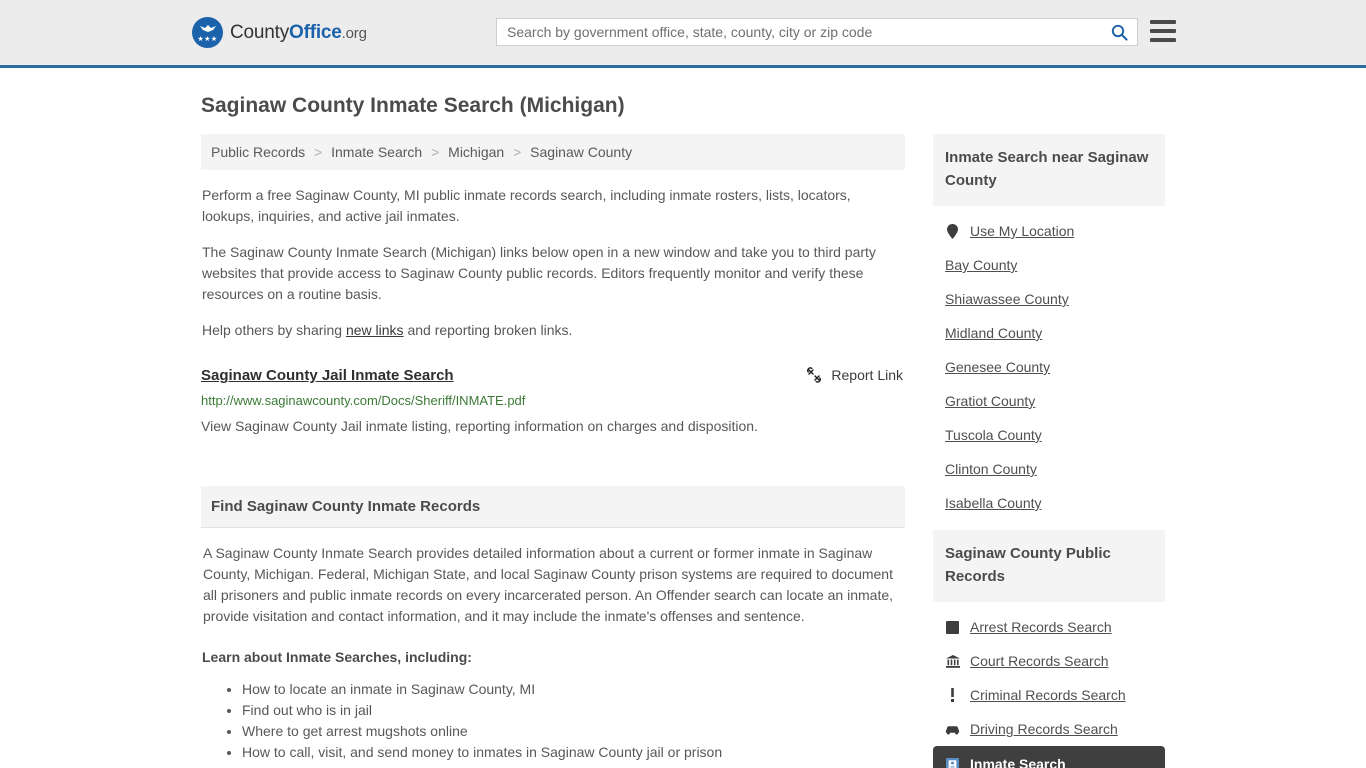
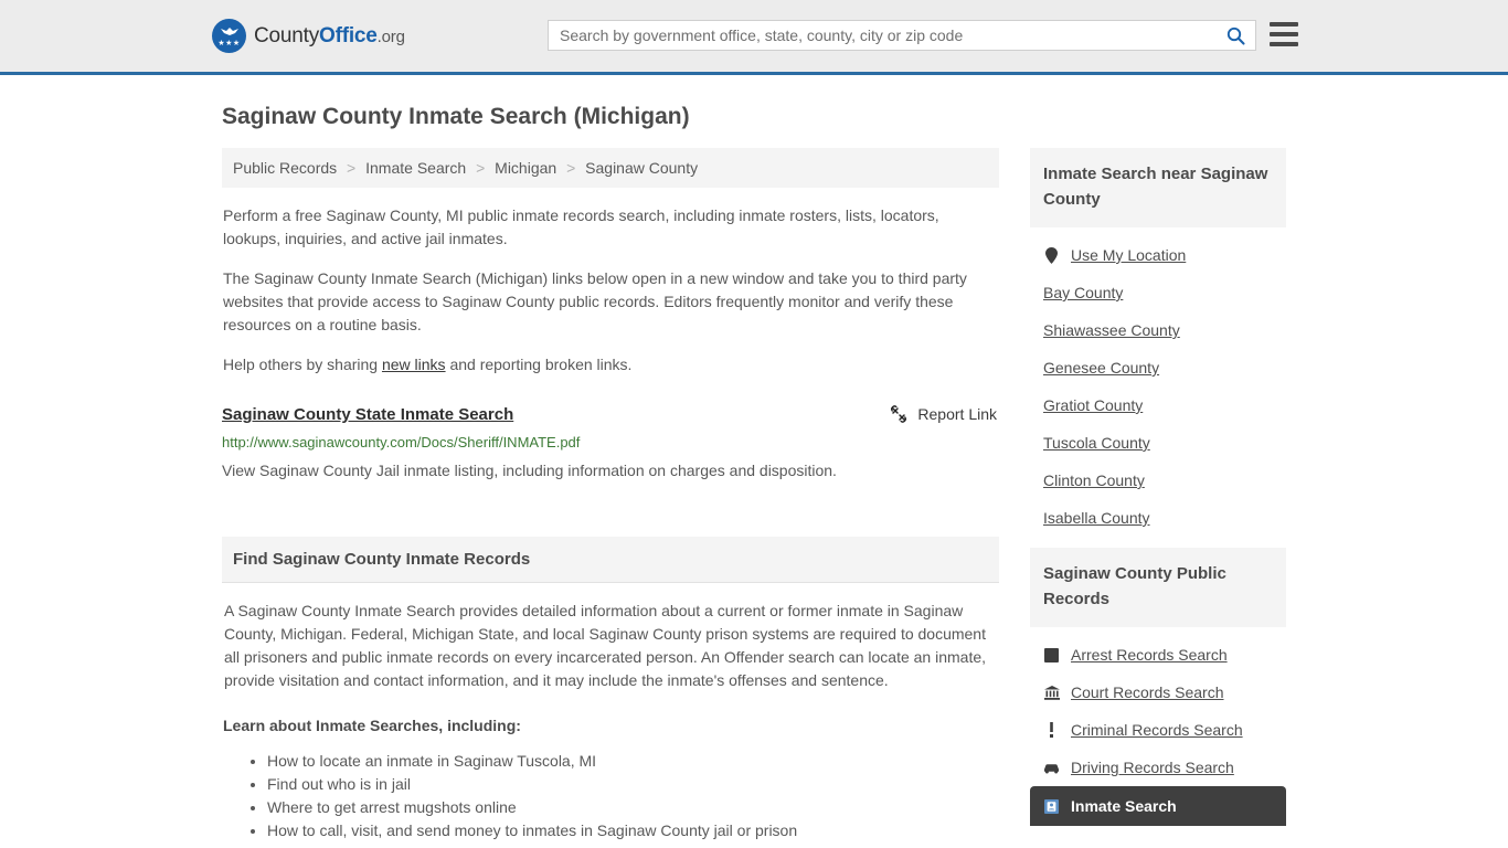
  CountyOffice.org
  Search by government office, state, county, city or zip code
  Saginaw County Inmate Search (Michigan)
  Public Records > Inmate Search > Michigan > Saginaw County
  Perform a free Saginaw County, MI public inmate records search, including inmate rosters, lists, locators, lookups, inquiries, and active jail inmates.
  The Saginaw County Inmate Search (Michigan) links below open in a new window and take you to third party websites that provide access to Saginaw County public records. Editors frequently monitor and verify these resources on a routine basis.
  Help others by sharing new links and reporting broken links.
- Saginaw County Jail Inmate Search
+ Saginaw County State Inmate Search
  Report Link
  http://www.saginawcounty.com/Docs/Sheriff/INMATE.pdf
- View Saginaw County Jail inmate listing, reporting information on charges and disposition.
+ View Saginaw County Jail inmate listing, including information on charges and disposition.
  Find Saginaw County Inmate Records
  A Saginaw County Inmate Search provides detailed information about a current or former inmate in Saginaw County, Michigan. Federal, Michigan State, and local Saginaw County prison systems are required to document all prisoners and public inmate records on every incarcerated person. An Offender search can locate an inmate, provide visitation and contact information, and it may include the inmate's offenses and sentence.
  Learn about Inmate Searches, including:
- How to locate an inmate in Saginaw County, MI
+ How to locate an inmate in Saginaw Tuscola, MI
  Find out who is in jail
  Where to get arrest mugshots online
  How to call, visit, and send money to inmates in Saginaw County jail or prison
  Inmate Search near Saginaw County
  Use My Location
  Bay County
  Shiawassee County
- Midland County
  Genesee County
  Gratiot County
  Tuscola County
  Clinton County
  Isabella County
  Saginaw County Public Records
  Arrest Records Search
  Court Records Search
  Criminal Records Search
  Driving Records Search
  Inmate Search
